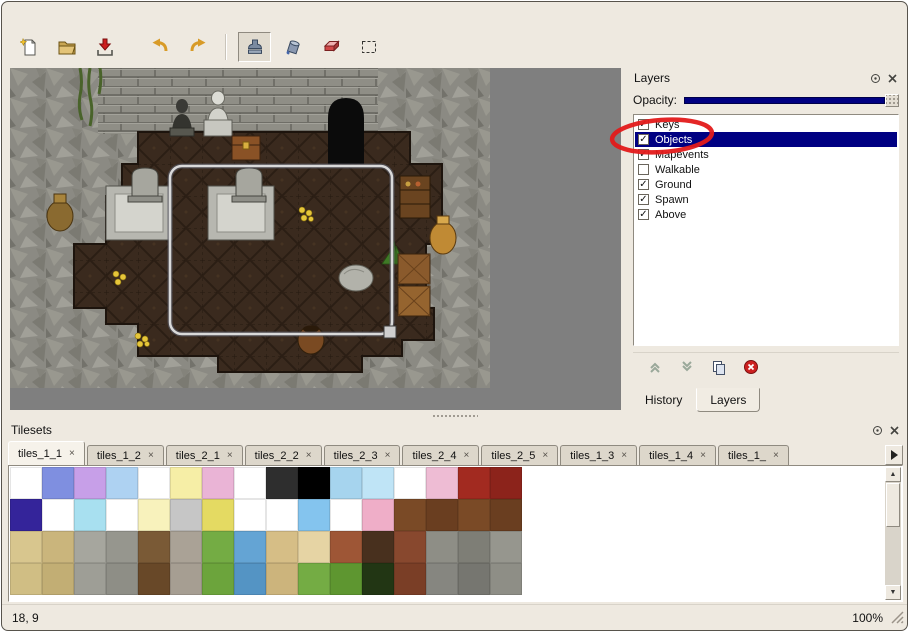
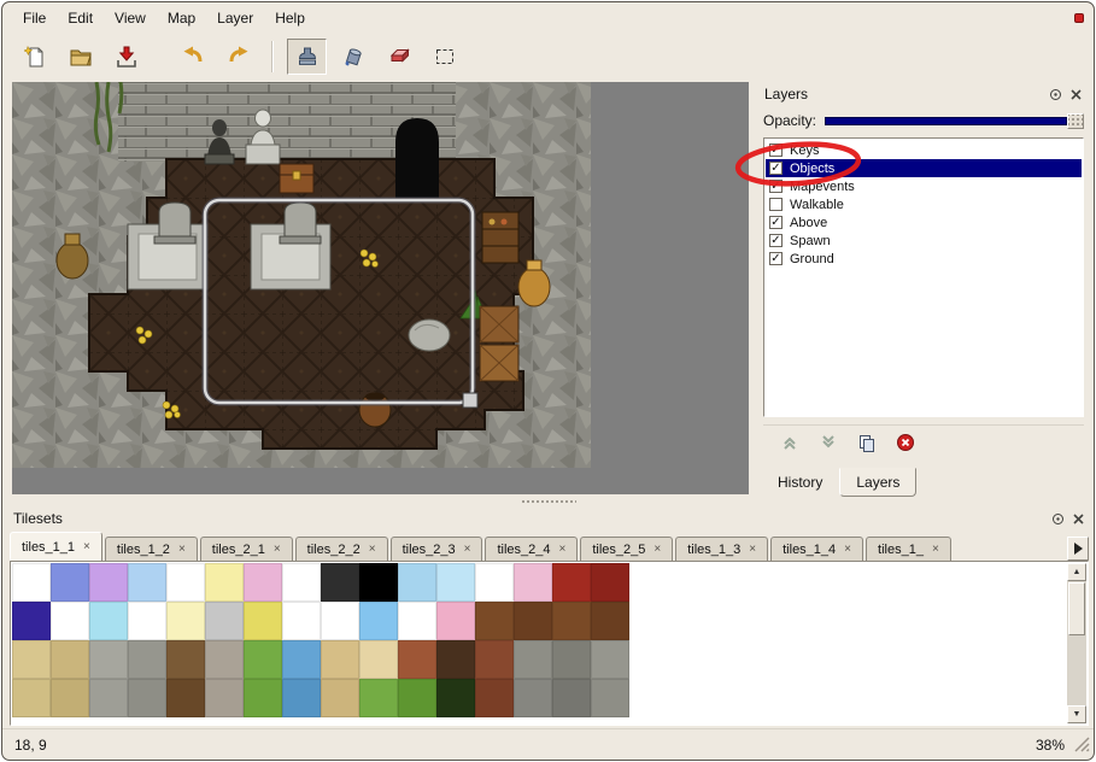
+ File
+ Edit
+ View
+ Map
+ Layer
+ Help
  Layers
  Opacity:
  Keys
  ✓
  Objects
  ✓
  Mapevents
  Walkable
  ✓
- Ground
+ Above
  ✓
  Spawn
  ✓
- Above
+ Ground
  History
  Layers
  Tilesets
  tiles_1_1
  ×
  tiles_1_2
  ×
  tiles_2_1
  ×
  tiles_2_2
  ×
  tiles_2_3
  ×
  tiles_2_4
  ×
  tiles_2_5
  ×
  tiles_1_3
  ×
  tiles_1_4
  ×
  tiles_1_
  ×
  18, 9
- 100%
+ 38%
